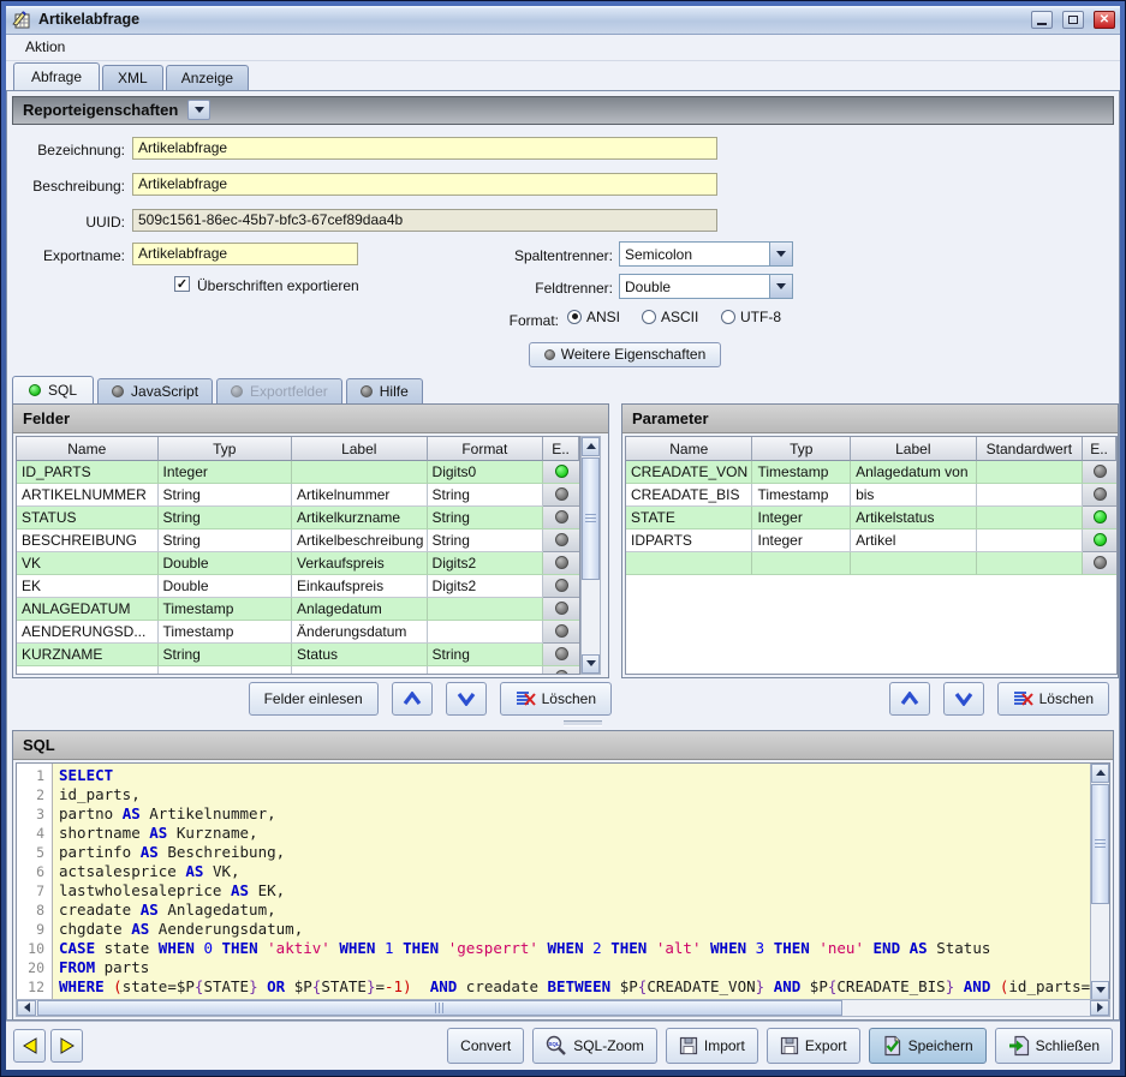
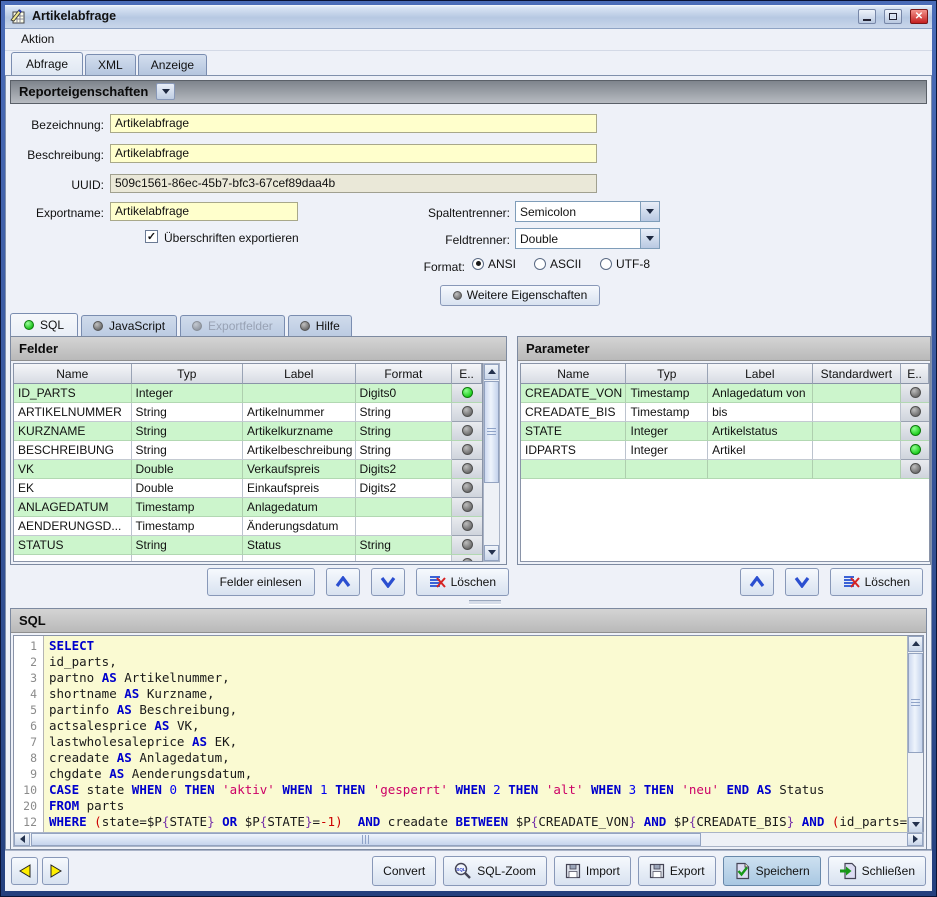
  Artikelabfrage
  ✕
  Aktion
  Abfrage
  XML
  Anzeige
  Reporteigenschaften
  Bezeichnung:
  Artikelabfrage
  Beschreibung:
  Artikelabfrage
  UUID:
  509c1561-86ec-45b7-bfc3-67cef89daa4b
  Exportname:
  Artikelabfrage
  Spaltentrenner:
  Semicolon
  ✓
  Überschriften exportieren
  Feldtrenner:
  Double
  Format:
  ANSI
  ASCII
  UTF-8
  Weitere Eigenschaften
  SQL
  JavaScript
  Exportfelder
  Hilfe
  Felder
  Name
  Typ
  Label
  Format
  E..
  ID_PARTS
  Integer
  Digits0
  ARTIKELNUMMER
  String
  Artikelnummer
  String
- STATUS
+ KURZNAME
  String
  Artikelkurzname
  String
  BESCHREIBUNG
  String
  Artikelbeschreibung
  String
  VK
  Double
  Verkaufspreis
  Digits2
  EK
  Double
  Einkaufspreis
  Digits2
  ANLAGEDATUM
  Timestamp
  Anlagedatum
  AENDERUNGSD...
  Timestamp
  Änderungsdatum
- KURZNAME
+ STATUS
  String
  Status
  String
  Parameter
  Name
  Typ
  Label
  Standardwert
  E..
  CREADATE_VON
  Timestamp
  Anlagedatum von
  CREADATE_BIS
  Timestamp
  bis
  STATE
  Integer
  Artikelstatus
  IDPARTS
  Integer
  Artikel
  Felder einlesen
  Löschen
  Löschen
  SQL
  1
  SELECT
  2
  id_parts,
  3
  partno AS Artikelnummer,
  4
  shortname AS Kurzname,
  5
  partinfo AS Beschreibung,
  6
  actsalesprice AS VK,
  7
  lastwholesaleprice AS EK,
  8
  creadate AS Anlagedatum,
  9
  chgdate AS Aenderungsdatum,
  10
  CASE state WHEN 0 THEN 'aktiv' WHEN 1 THEN 'gesperrt' WHEN 2 THEN 'alt' WHEN 3 THEN 'neu' END AS Status
  20
  FROM parts
  12
  WHERE (state=$P{STATE} OR $P{STATE}=-1) AND creadate BETWEEN $P{CREADATE_VON} AND $P{CREADATE_BIS} AND (id_parts=
  Convert
  SQL-Zoom
  Import
  Export
  Speichern
  Schließen
